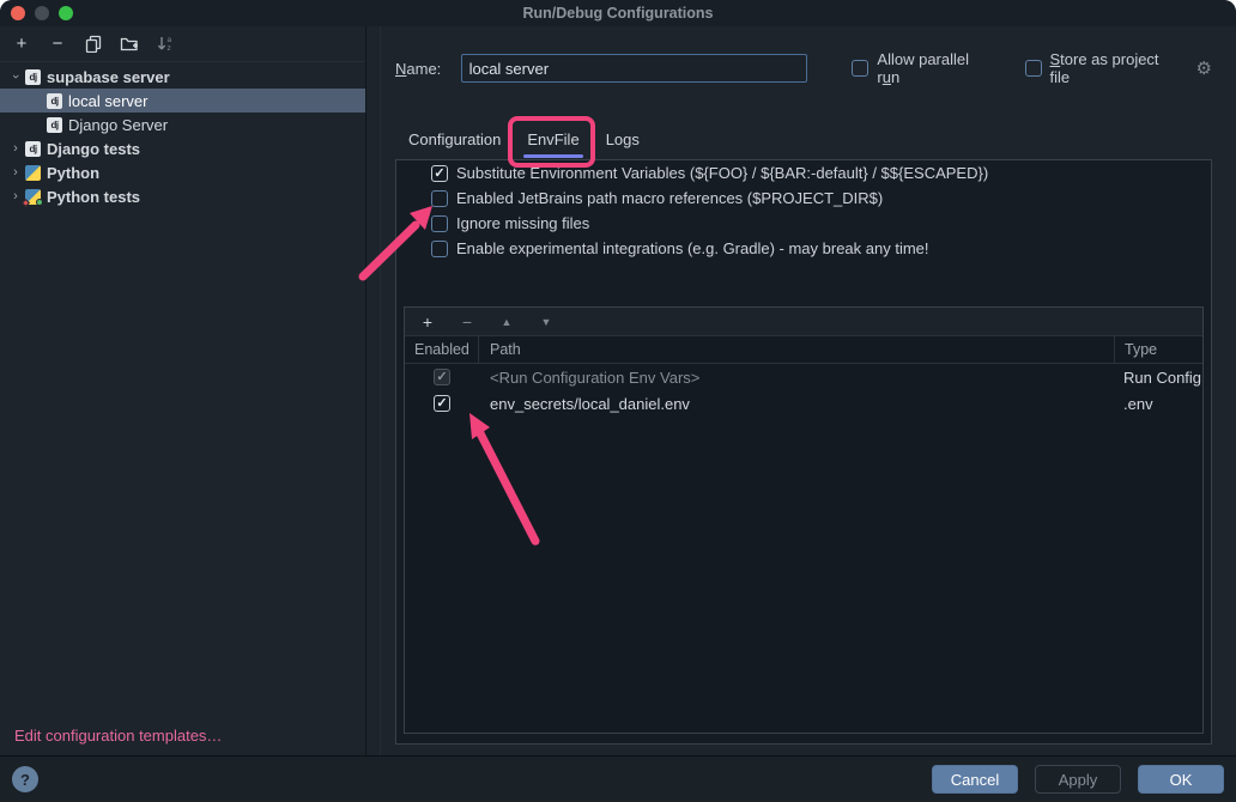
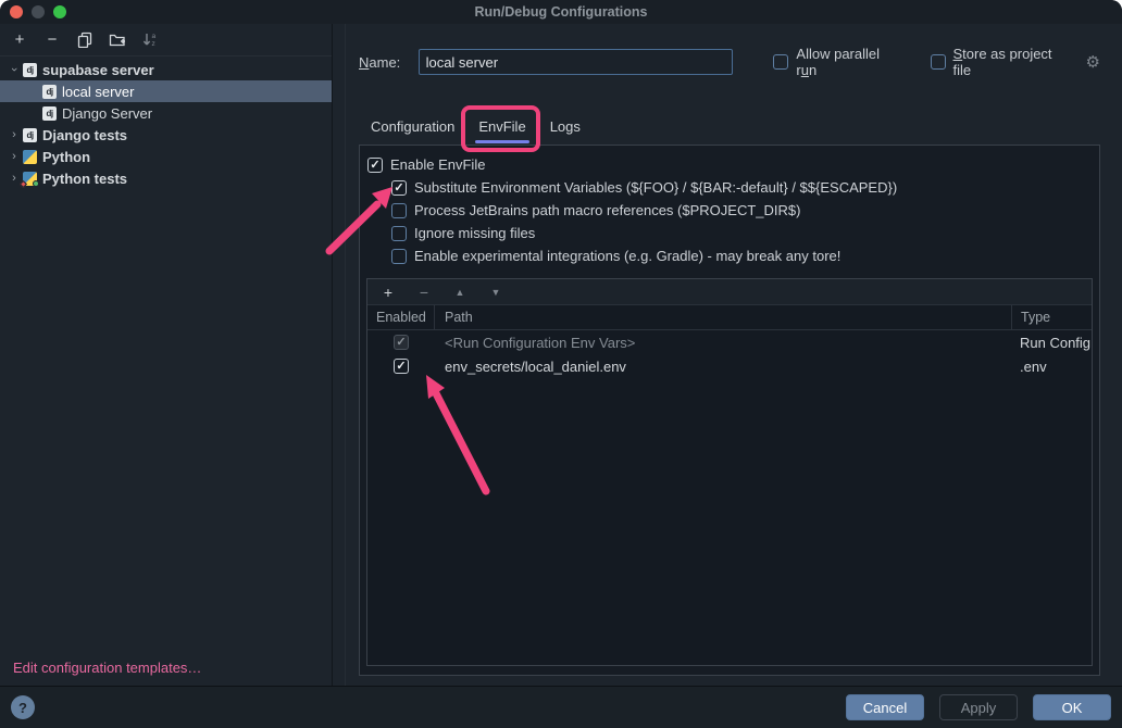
  Run/Debug Configurations
  +
  −
  dj
  supabase server
  dj
  local server
  dj
  Django Server
  ›
  dj
  Django tests
  ›
  Python
  ›
  Python tests
  Edit configuration templates…
  Name:
  local server
  Allow parallel run
  Store as project file
  ⚙
  Configuration
  EnvFile
  Logs
+ Enable EnvFile
  Substitute Environment Variables (${FOO} / ${BAR:-default} / $${ESCAPED})
- Enabled JetBrains path macro references ($PROJECT_DIR$)
+ Process JetBrains path macro references ($PROJECT_DIR$)
  Ignore missing files
- Enable experimental integrations (e.g. Gradle) - may break any time!
+ Enable experimental integrations (e.g. Gradle) - may break any tore!
  +
  −
  ▲
  ▼
  Enabled
  Path
  Type
  <Run Configuration Env Vars>
  Run Config
  env_secrets/local_daniel.env
  .env
  ?
  Cancel
  Apply
  OK
